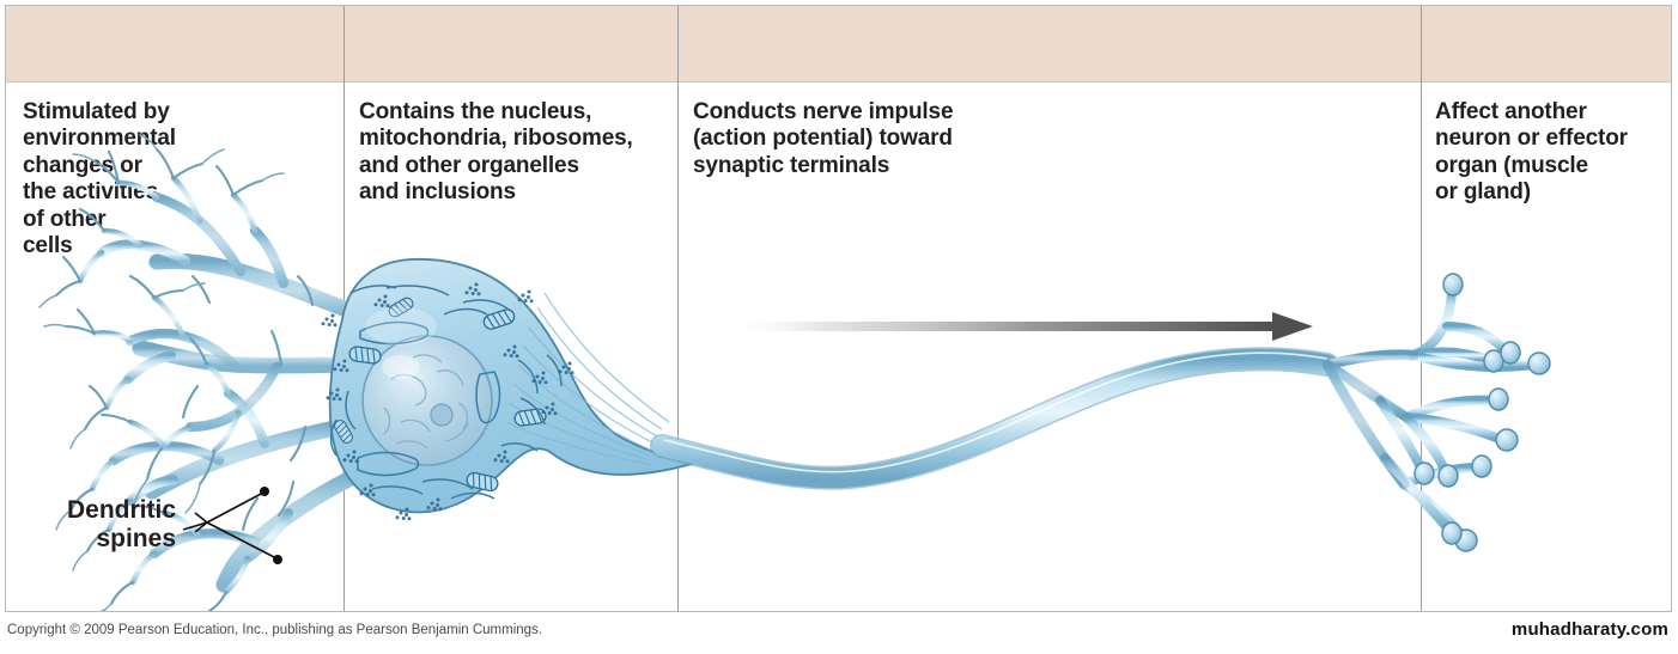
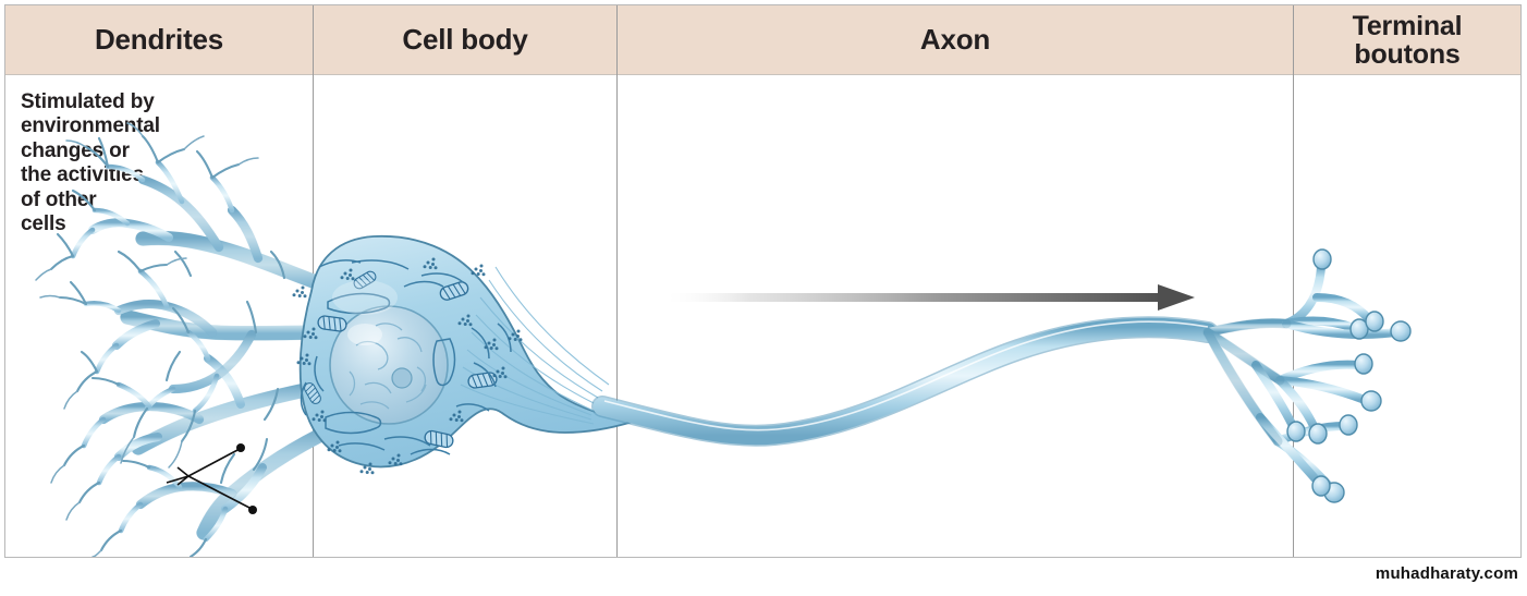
+ Dendrites
+ Cell body
+ Axon
+ Terminal
+ boutons
  Stimulated by
  environmental
  changes or
  the activitie
  of other
  cells
- Contains the nucleus,
- mitochondria, ribosomes,
- and other organelles
- and inclusions
- Conducts nerve impulse
- (action potential) toward
- synaptic terminals
- Affect another
- neuron or effector
- organ (muscle
- or gland)
- Dendritic
- spines
- Copyright © 2009 Pearson Education, Inc., publishing as Pearson Benjamin Cummings.
  muhadharaty.com
